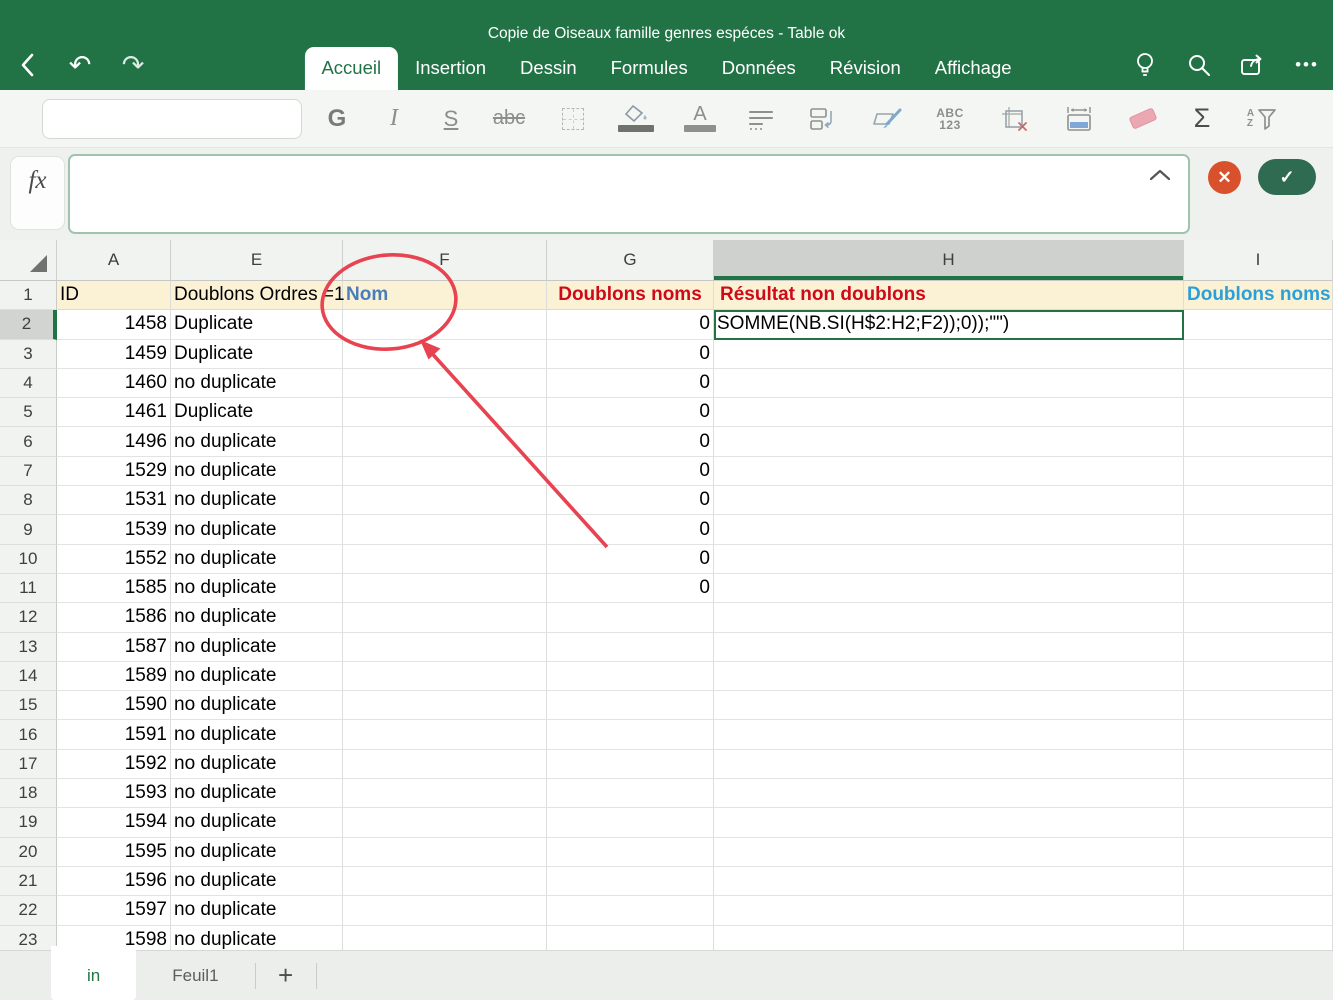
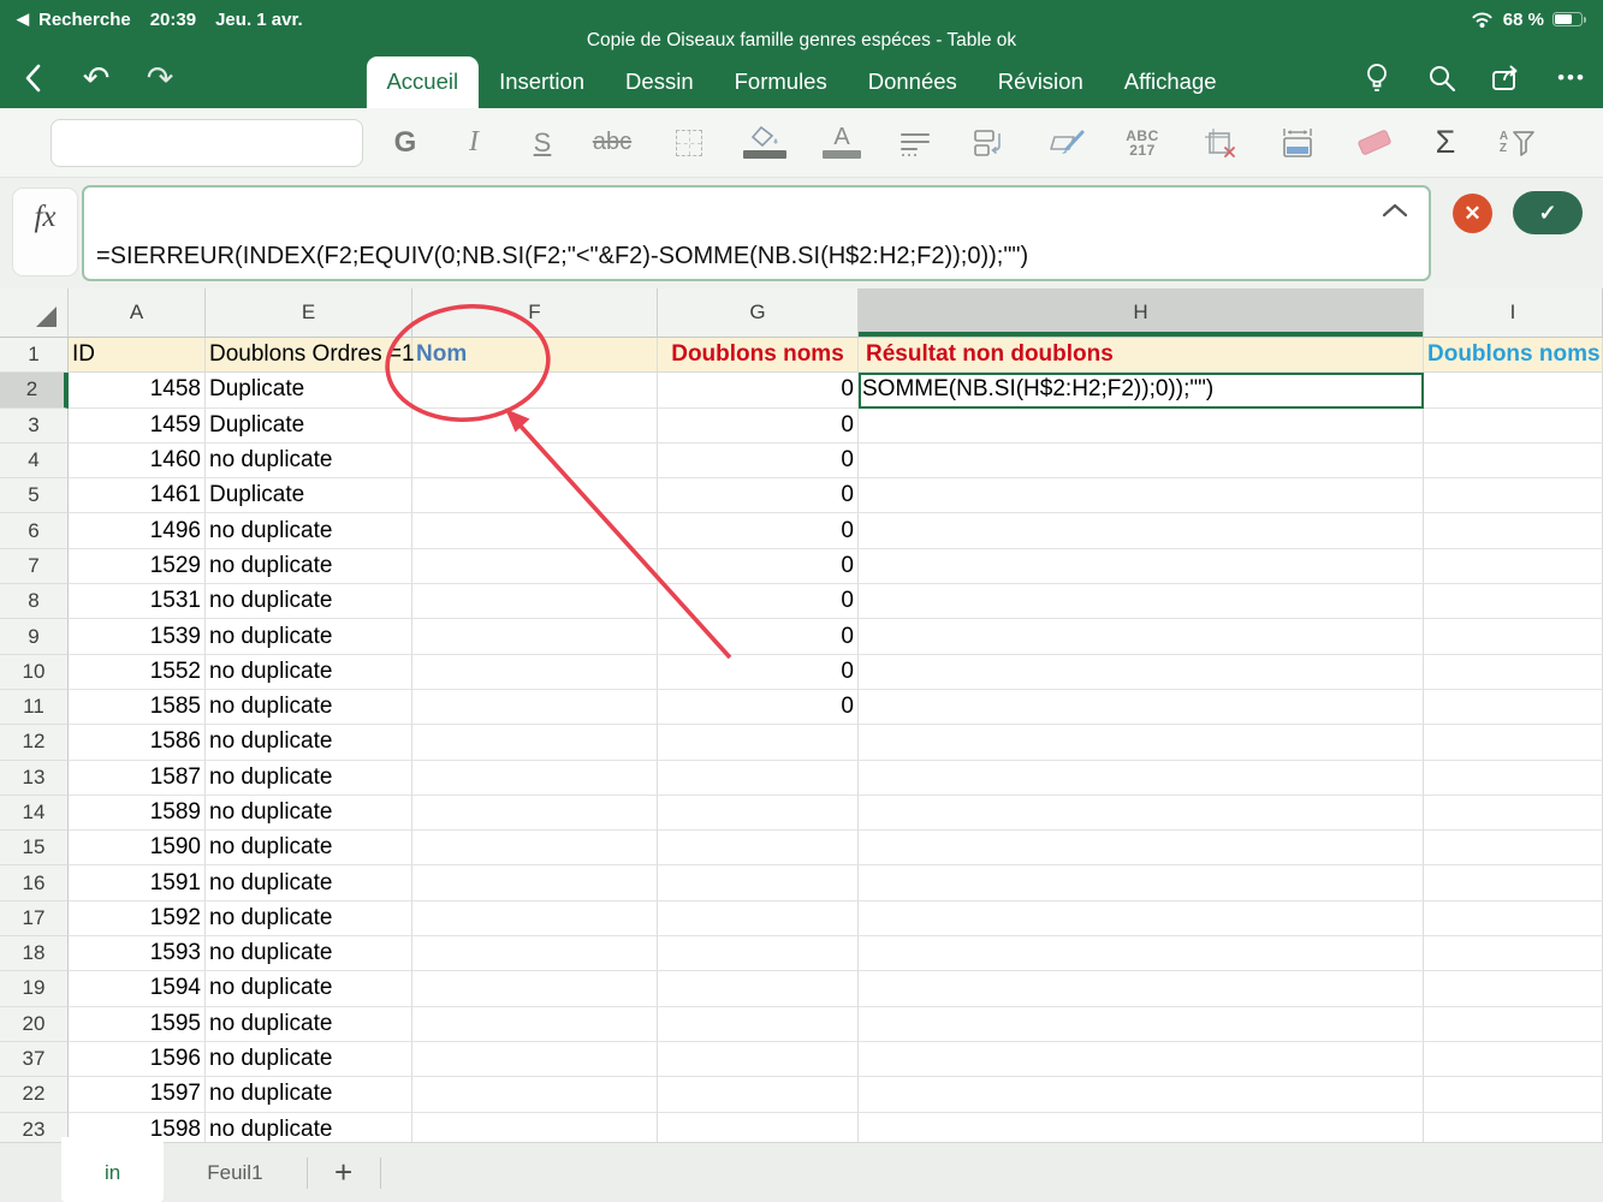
+ ◀
+ Recherche
+ 20:39
+ Jeu. 1 avr.
+ 68 %
  Copie de Oiseaux famille genres espéces - Table ok
  ↶
  ↷
  Accueil
  Insertion
  Dessin
  Formules
  Données
  Révision
  Affichage
  •••
  G
  I
  S
  abc
  A
  ABC
- 123
+ 217
  Σ
  A
  Z
  fx
+ =SIERREUR(INDEX(F2;EQUIV(0;NB.SI(F2;"<"&F2)-SOMME(NB.SI(H$2:H2;F2));0));"")
  ✕
  ✓
  A
  E
  F
  G
  H
  I
  1
  ID
  Doublons Ordres =1
  Nom
  Doublons noms
  Résultat non doublons
  Doublons noms
  2
  1458
  Duplicate
  0
  SOMME(NB.SI(H$2:H2;F2));0));"")
  3
  1459
  Duplicate
  0
  4
  1460
  no duplicate
  0
  5
  1461
  Duplicate
  0
  6
  1496
  no duplicate
  0
  7
  1529
  no duplicate
  0
  8
  1531
  no duplicate
  0
  9
  1539
  no duplicate
  0
  10
  1552
  no duplicate
  0
  11
  1585
  no duplicate
  0
  12
  1586
  no duplicate
  13
  1587
  no duplicate
  14
  1589
  no duplicate
  15
  1590
  no duplicate
  16
  1591
  no duplicate
  17
  1592
  no duplicate
  18
  1593
  no duplicate
  19
  1594
  no duplicate
  20
  1595
  no duplicate
- 21
+ 37
  1596
  no duplicate
  22
  1597
  no duplicate
  23
  1598
  no duplicate
  in
  Feuil1
  +
